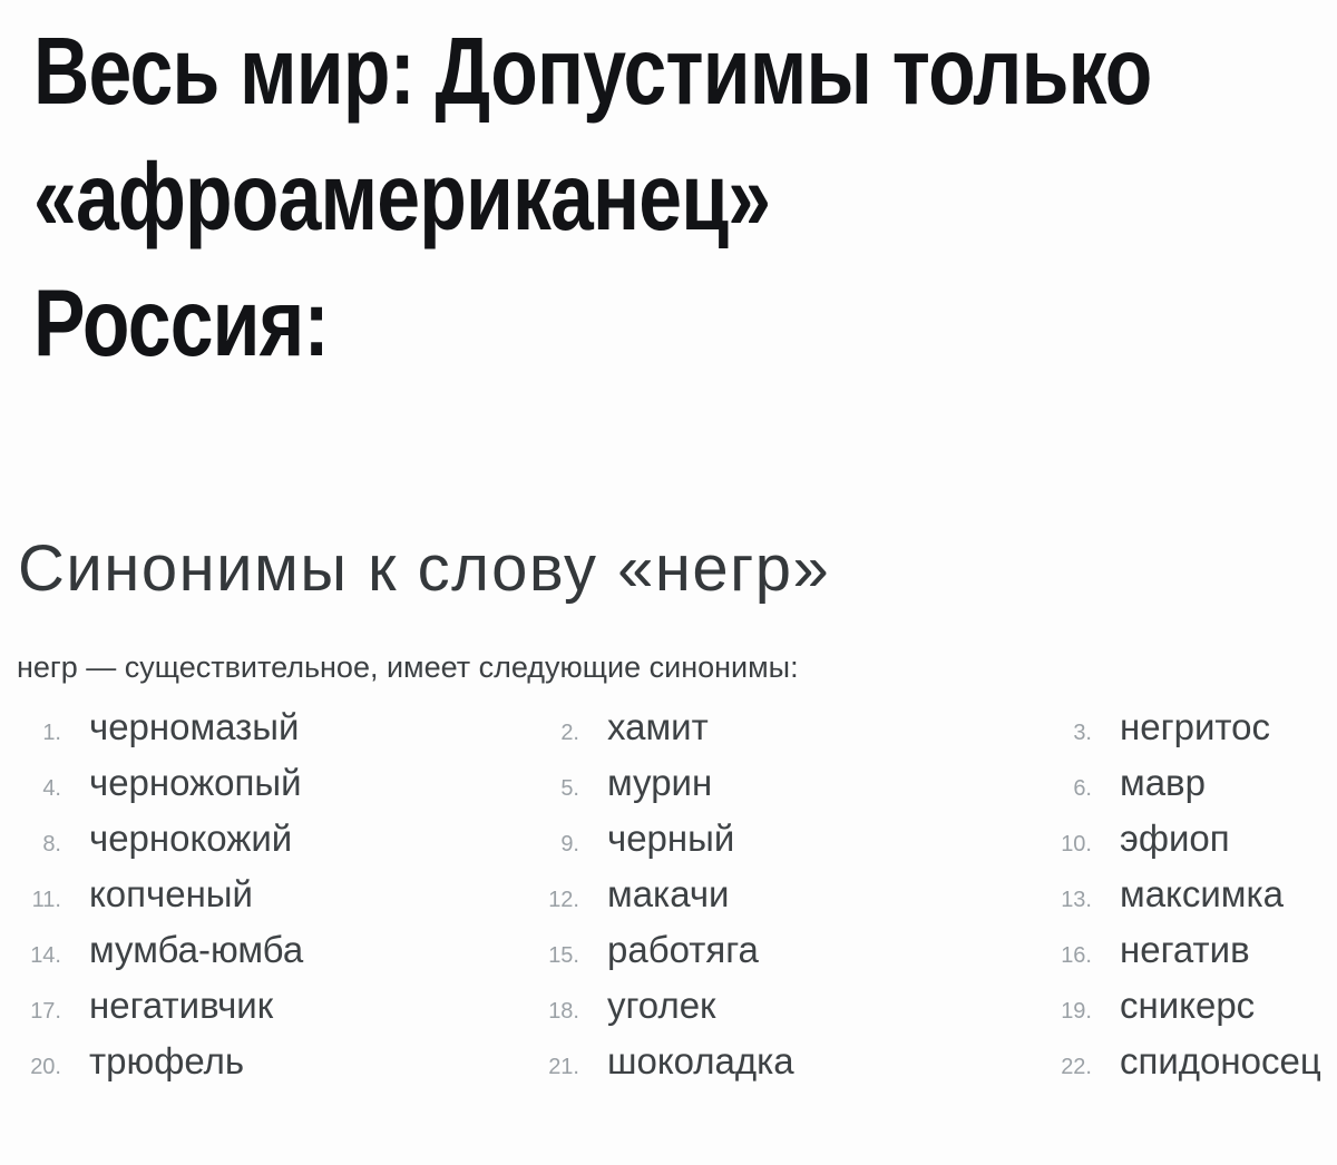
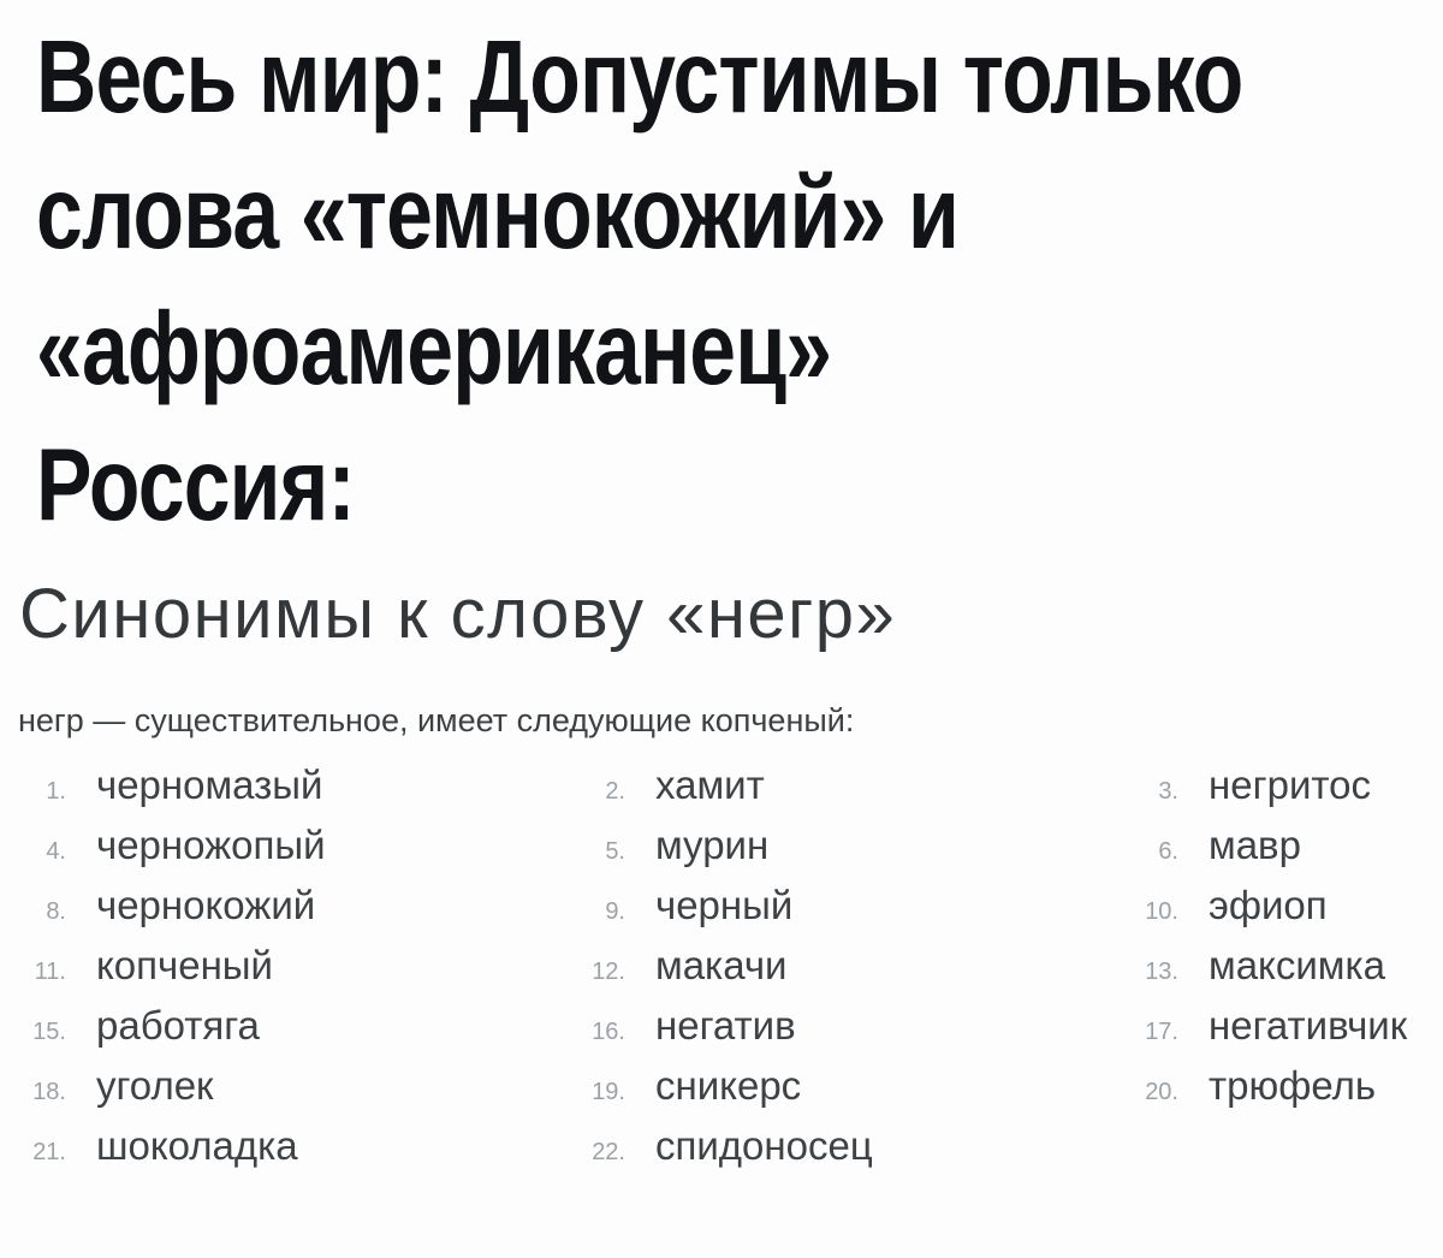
  Весь мир: Допустимы только
+ слова «темнокожий» и
  «афроамериканец»
  Россия:
  Синонимы к слову «негр»
- негр — существительное, имеет следующие синонимы:
+ негр — существительное, имеет следующие копченый:
  1.
  черномазый
  2.
  хамит
  3.
  негритос
  4.
  черножопый
  5.
  мурин
  6.
  мавр
  8.
  чернокожий
  9.
  черный
  10.
  эфиоп
  11.
  копченый
  12.
  макачи
  13.
  максимка
- 14.
- мумба-юмба
  15.
  работяга
  16.
  негатив
  17.
  негативчик
  18.
  уголек
  19.
  сникерс
  20.
  трюфель
  21.
  шоколадка
  22.
  спидоносец
